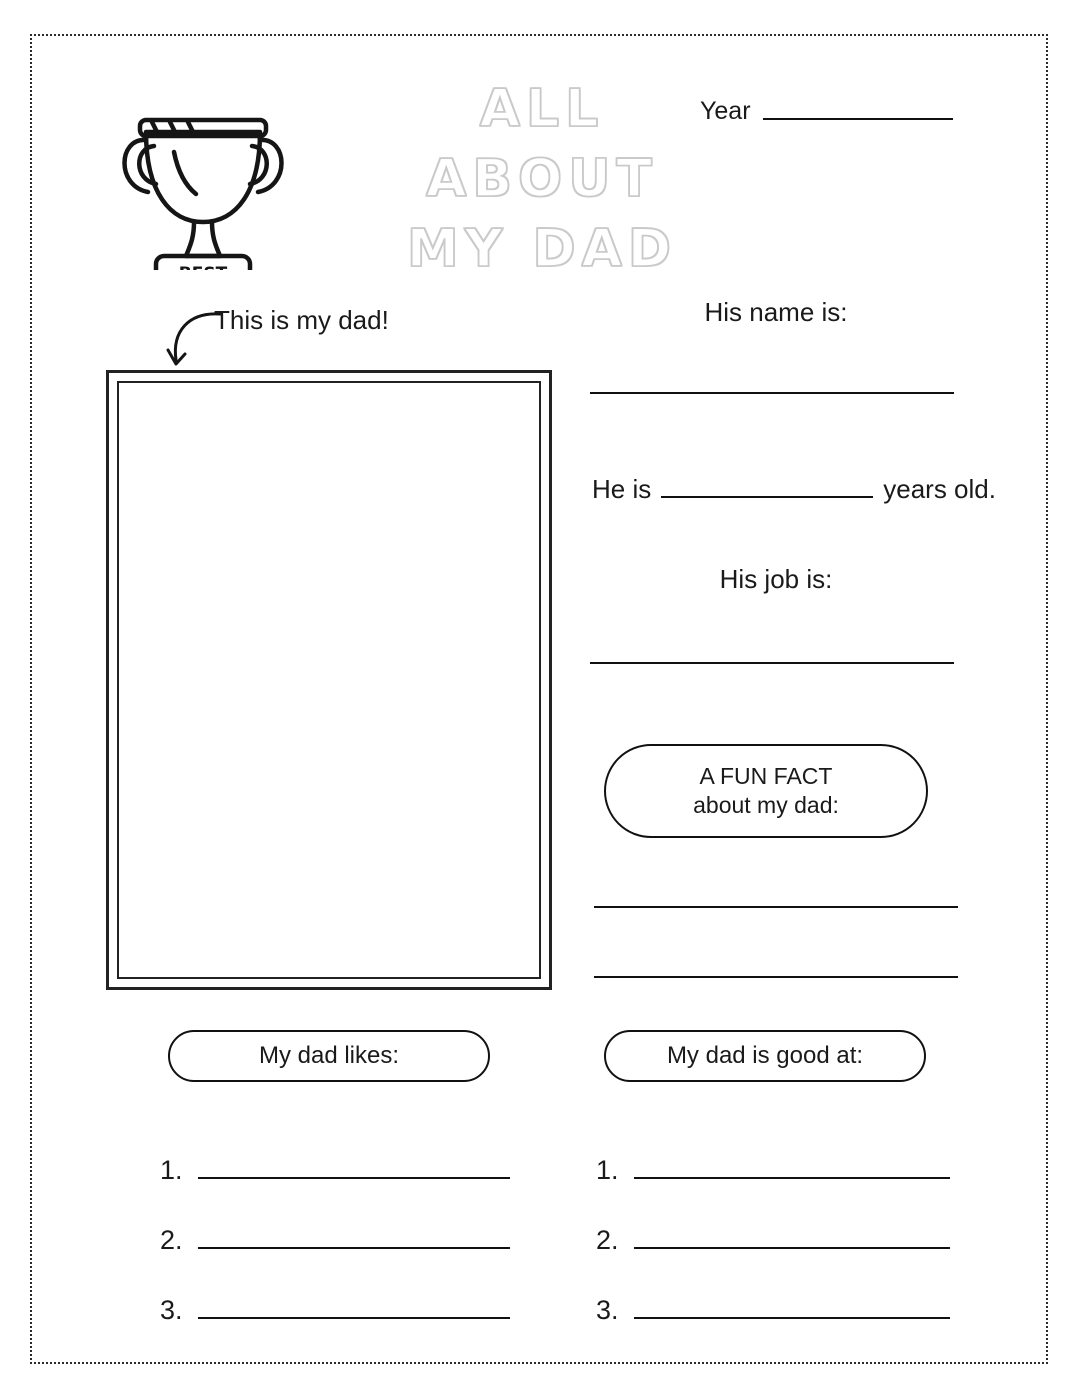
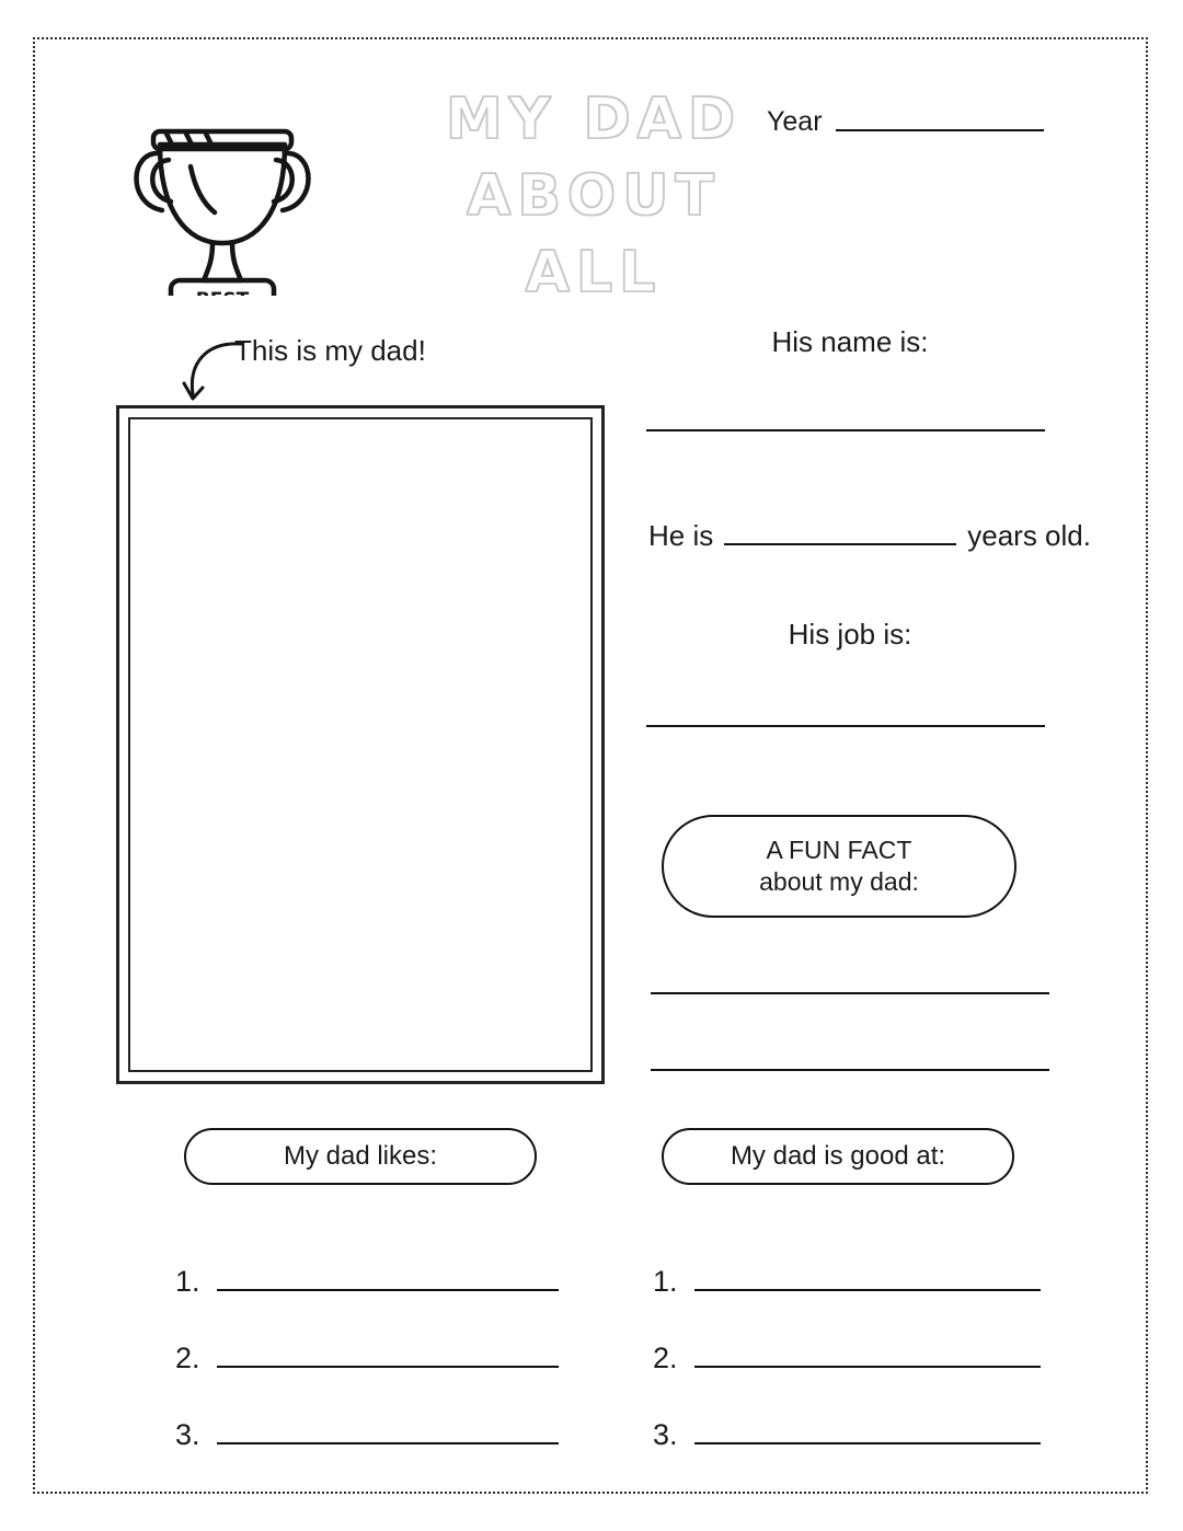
- ALL
+ MY DAD
  ABOUT
- MY DAD
+ ALL
  Year
  This is my dad!
  His name is:
  He is
  years old.
  His job is:
  A FUN FACT
  about my dad:
  My dad likes:
  My dad is good at:
  1.
  2.
  3.
  1.
  2.
  3.
